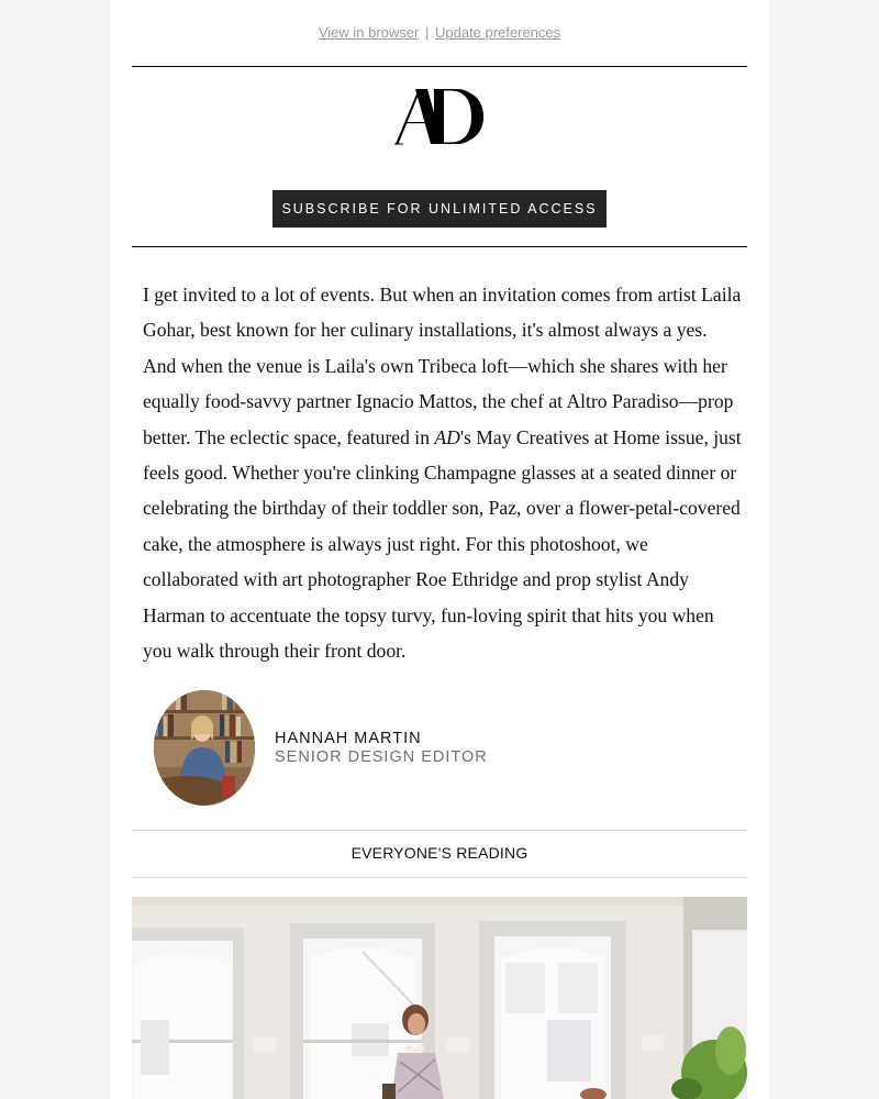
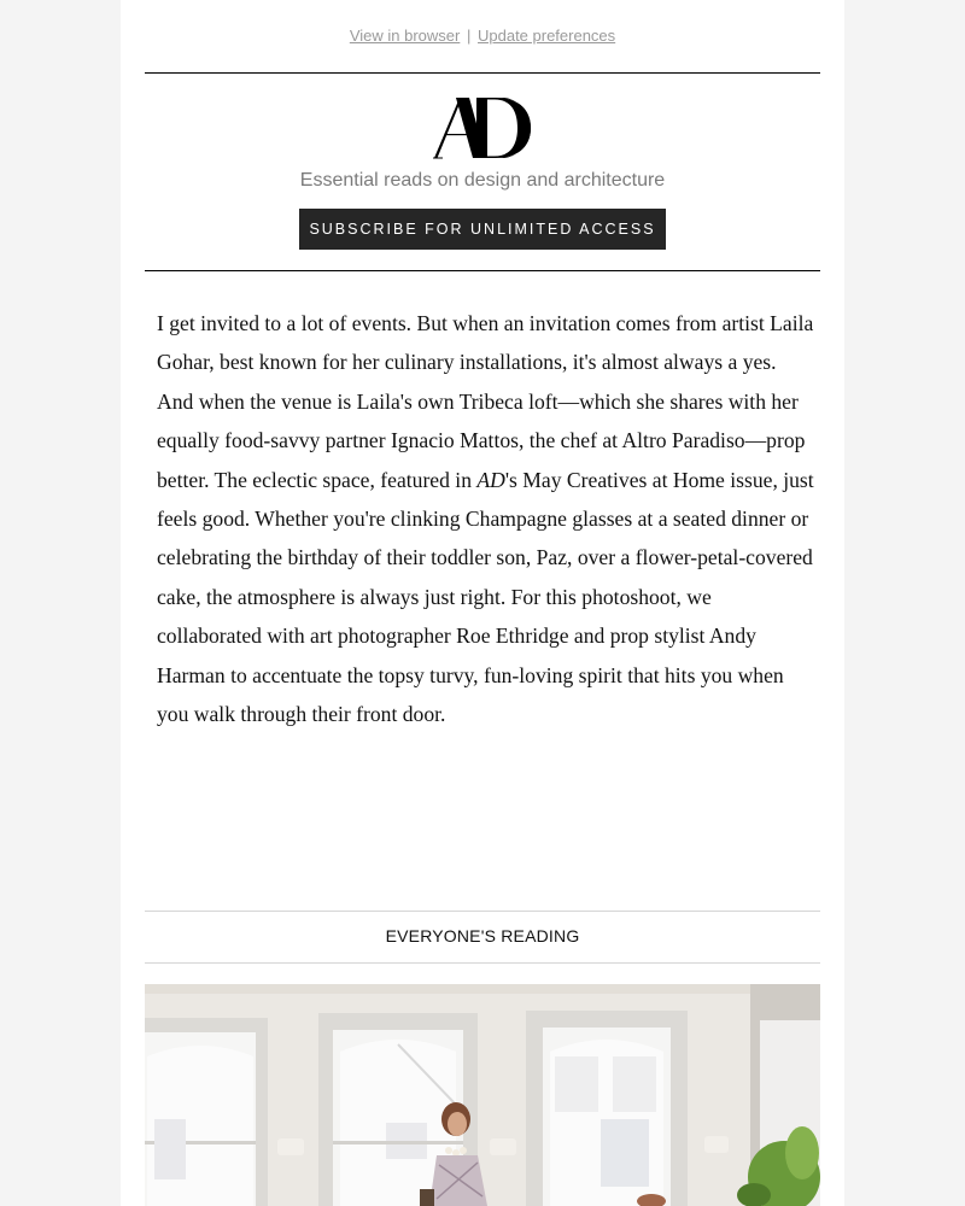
  View in browser | Update preferences
+ Essential reads on design and architecture
  SUBSCRIBE FOR UNLIMITED ACCESS
  I get invited to a lot of events. But when an invitation comes from artist Laila Gohar, best known for her culinary installations, it's almost always a yes. And when the venue is Laila's own Tribeca loft—which she shares with her equally food-savvy partner Ignacio Mattos, the chef at Altro Paradiso—prop better. The eclectic space, featured in AD's May Creatives at Home issue, just feels good. Whether you're clinking Champagne glasses at a seated dinner or celebrating the birthday of their toddler son, Paz, over a flower-petal-covered cake, the atmosphere is always just right. For this photoshoot, we collaborated with art photographer Roe Ethridge and prop stylist Andy Harman to accentuate the topsy turvy, fun-loving spirit that hits you when you walk through their front door.
- HANNAH MARTIN
- SENIOR DESIGN EDITOR
  EVERYONE'S READING
